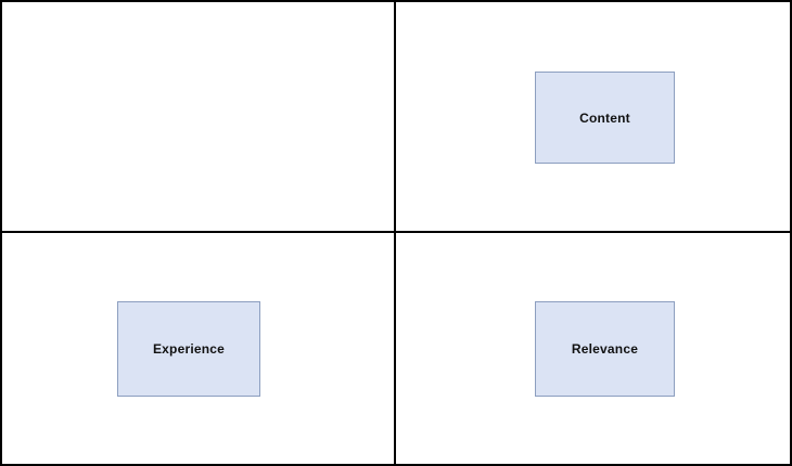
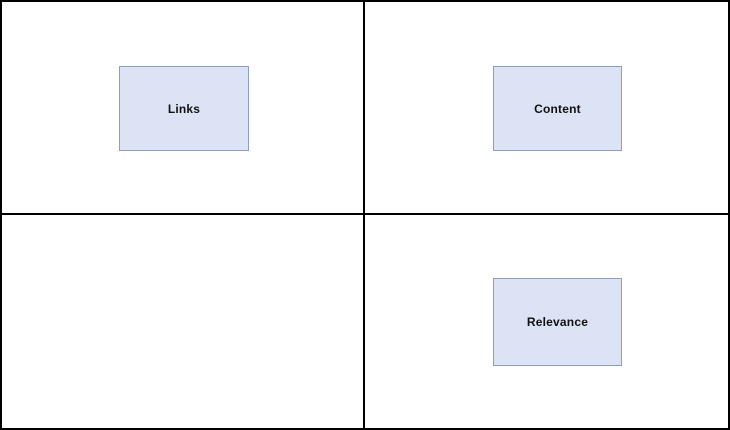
+ Links
  Content
- Experience
  Relevance
